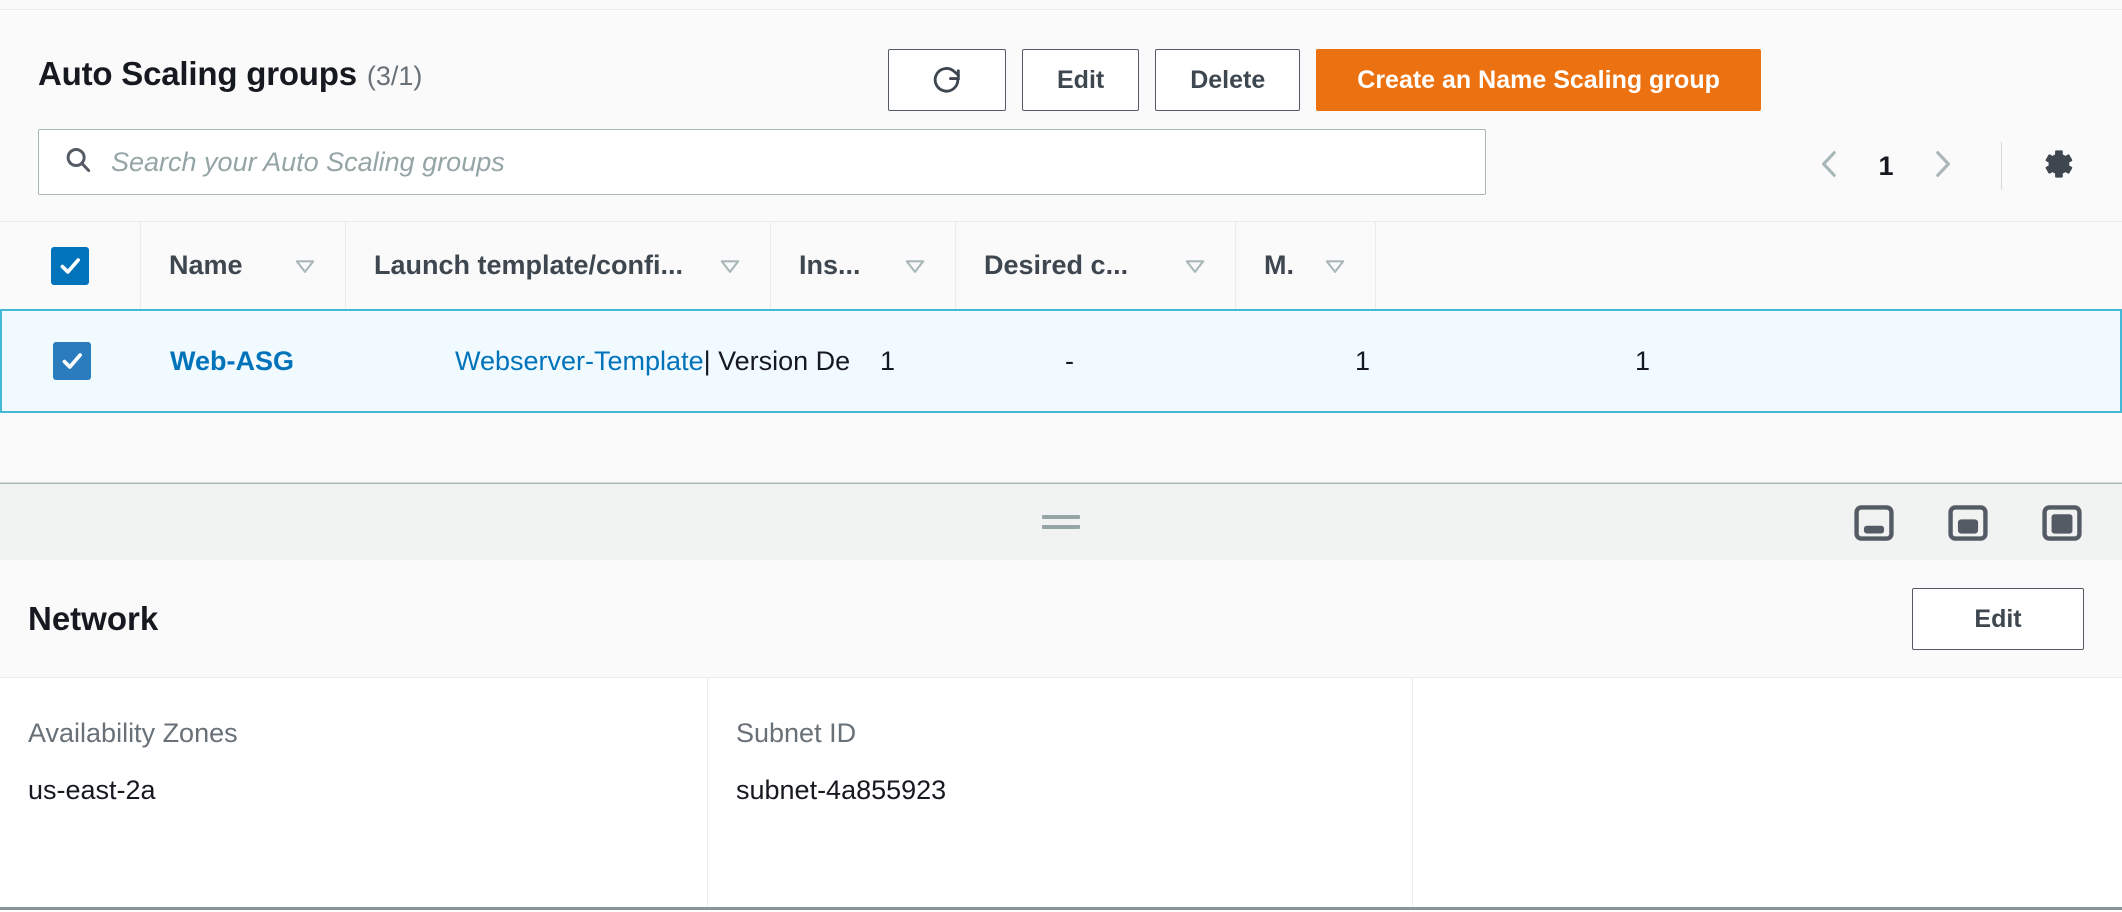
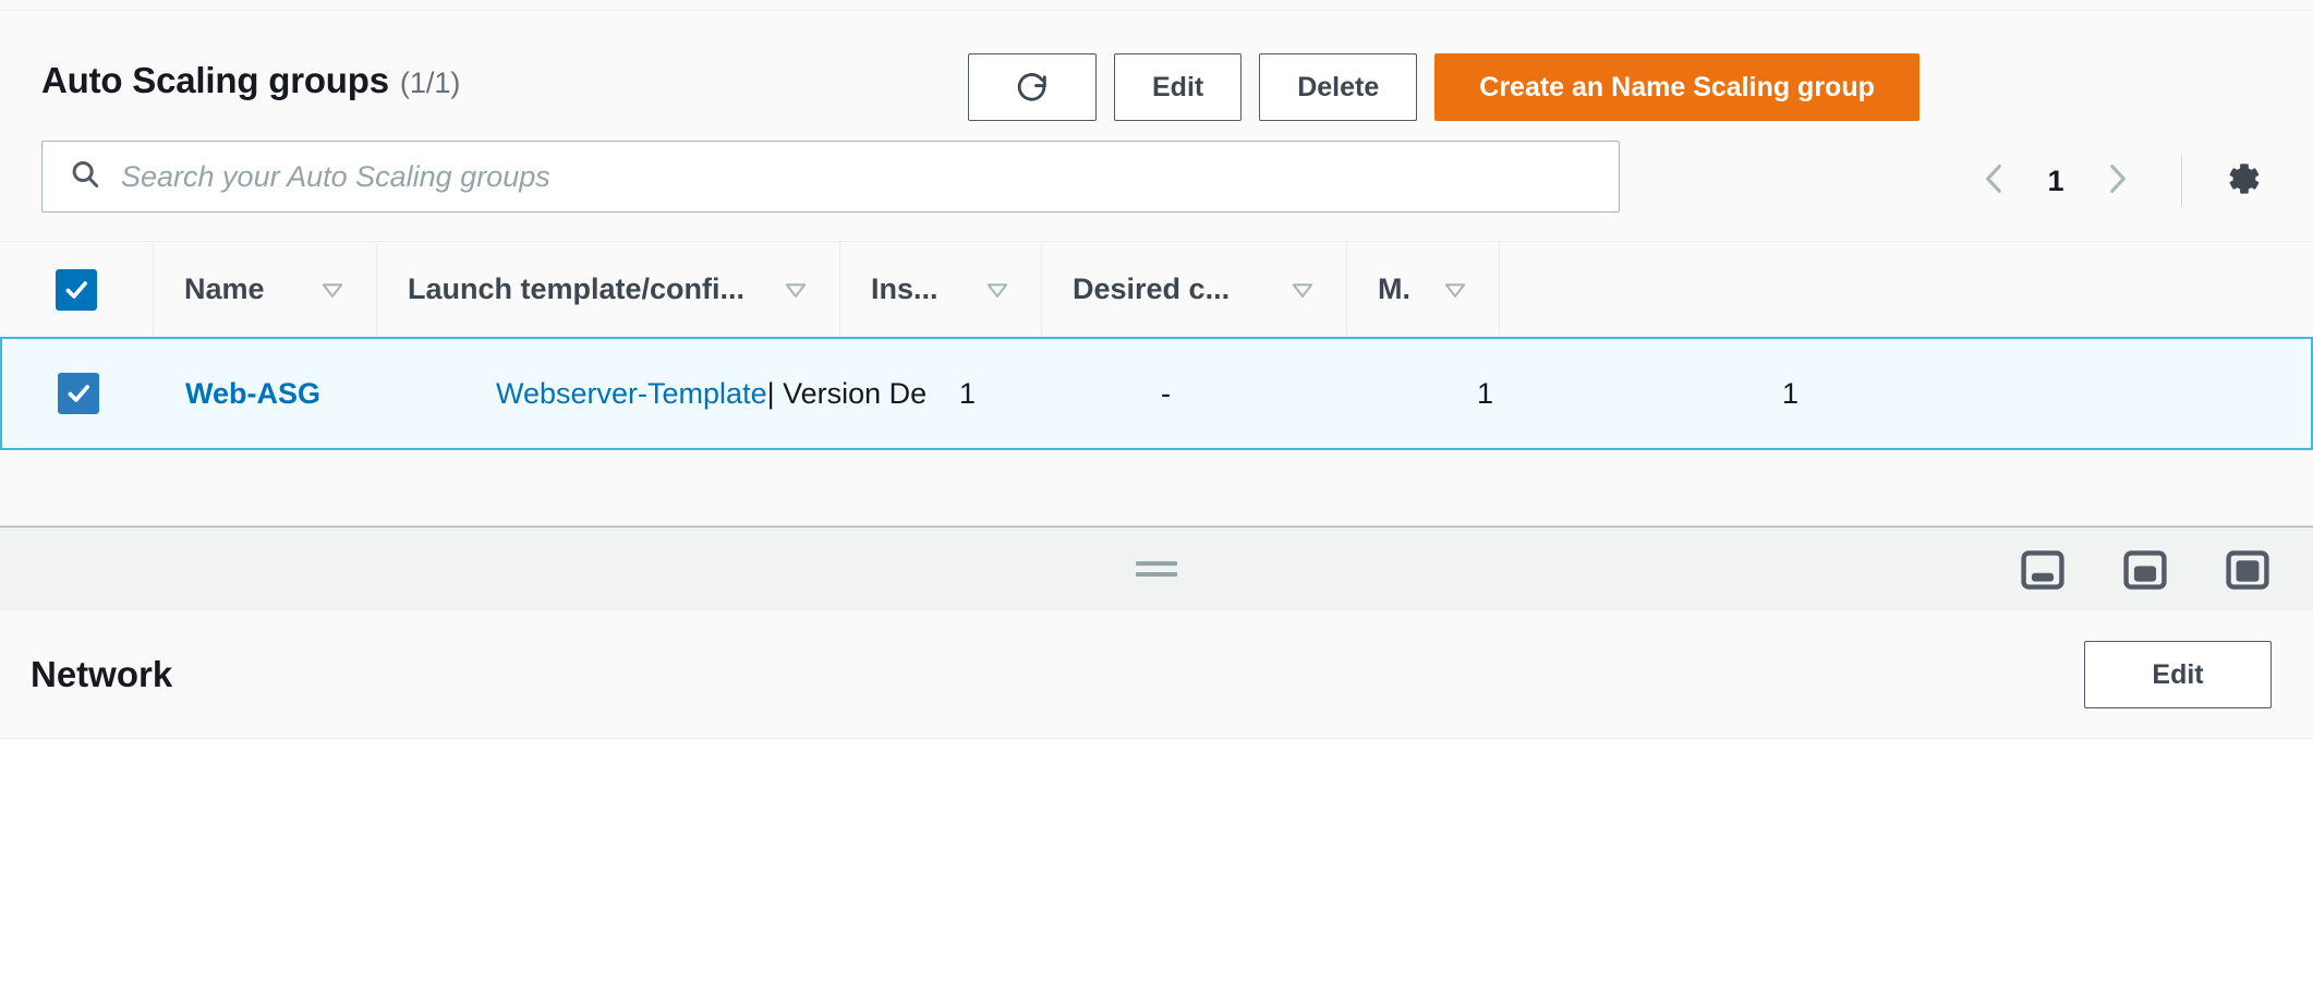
  Auto Scaling groups
- (3/1)
+ (1/1)
  Edit
  Delete
  Create an Name Scaling group
  Search your Auto Scaling groups
  1
  Name
  Launch template/confi...
  Ins...
  Desired c...
  M.
  Web-ASG
  Webserver-Template
  | Version De
  1
  -
  1
  1
  Network
  Edit
- Availability Zones
- us-east-2a
- Subnet ID
- subnet-4a855923
